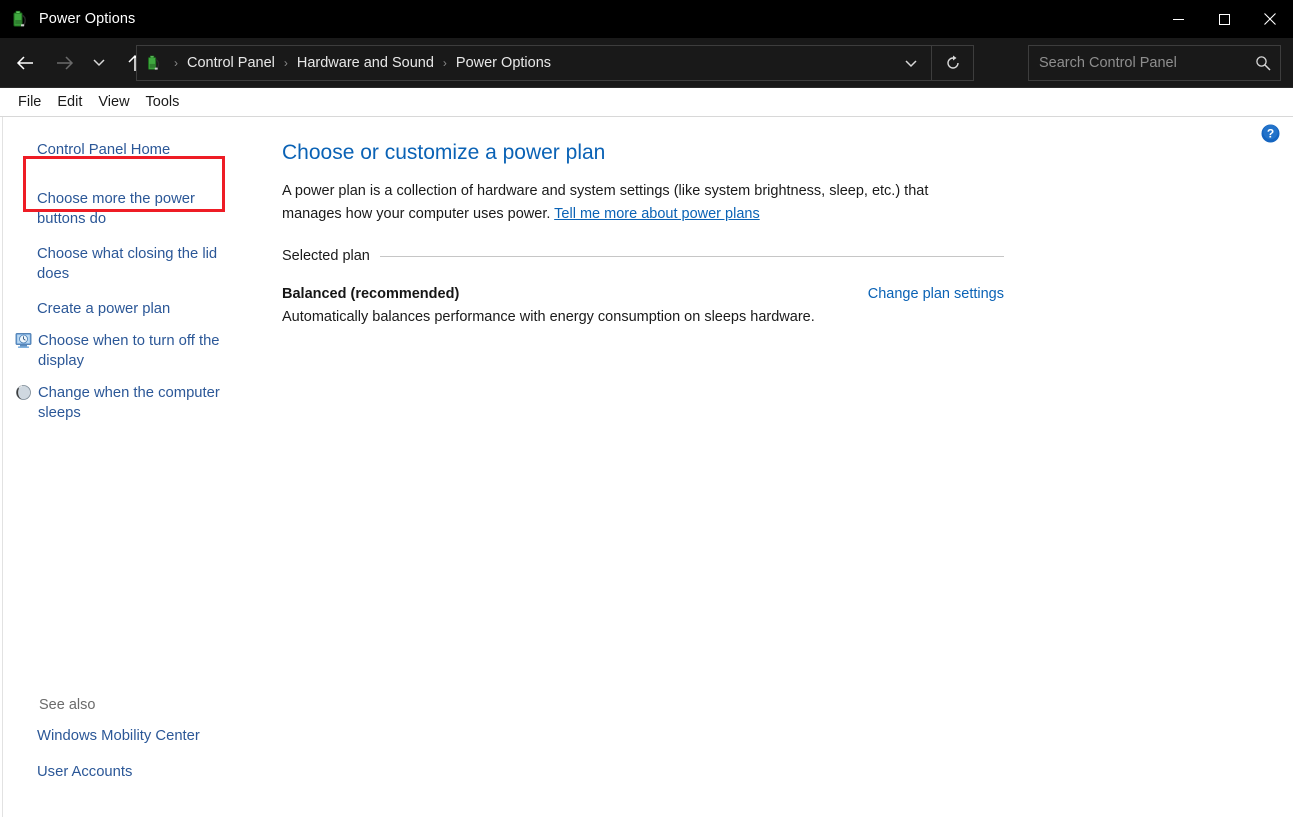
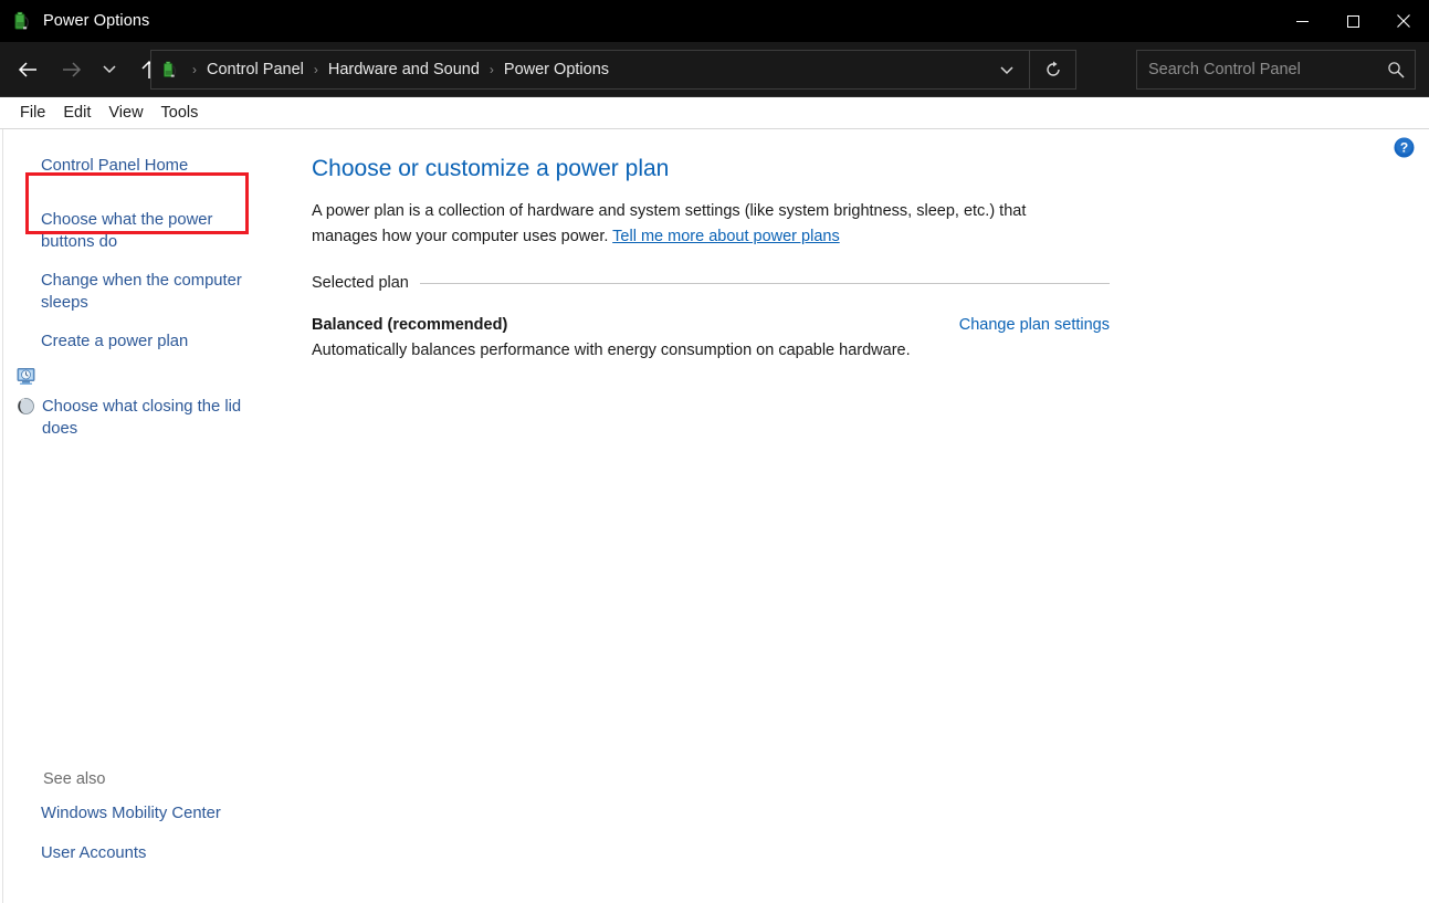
  Power Options
  ›
  Control Panel
  ›
  Hardware and Sound
  ›
  Power Options
  Search Control Panel
  File
  Edit
  View
  Tools
  Control Panel Home
- Choose more the power buttons do
+ Choose what the power buttons do
- Choose what closing the lid does
+ Change when the computer sleeps
  Create a power plan
- Choose when to turn off the display
- Change when the computer sleeps
+ Choose what closing the lid does
  See also
  Windows Mobility Center
  User Accounts
  ?
  Choose or customize a power plan
  A power plan is a collection of hardware and system settings (like system brightness, sleep, etc.) that manages how your computer uses power. Tell me more about power plans
  Selected plan
  Balanced (recommended)
  Change plan settings
- Automatically balances performance with energy consumption on sleeps hardware.
+ Automatically balances performance with energy consumption on capable hardware.
